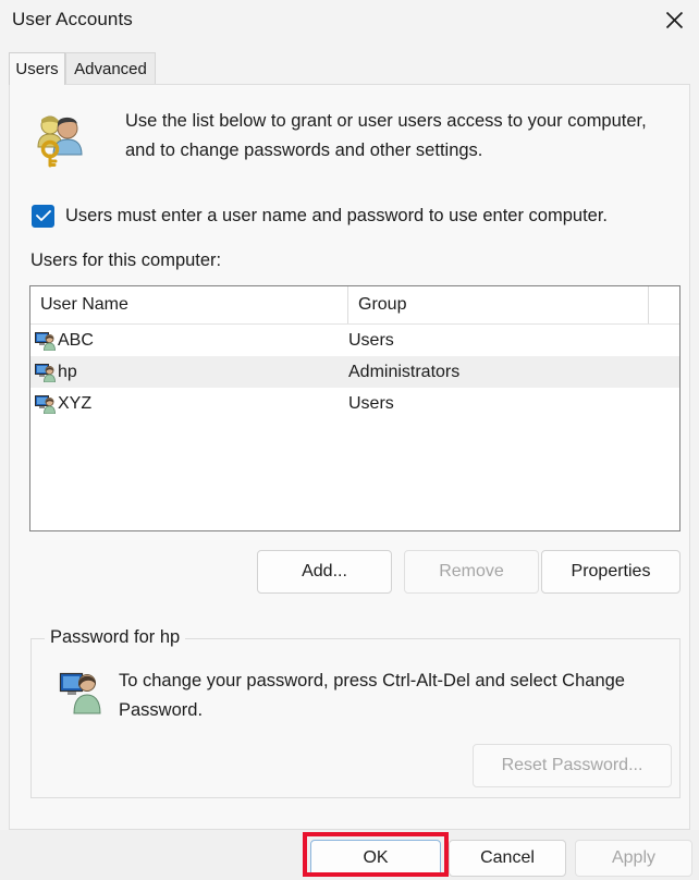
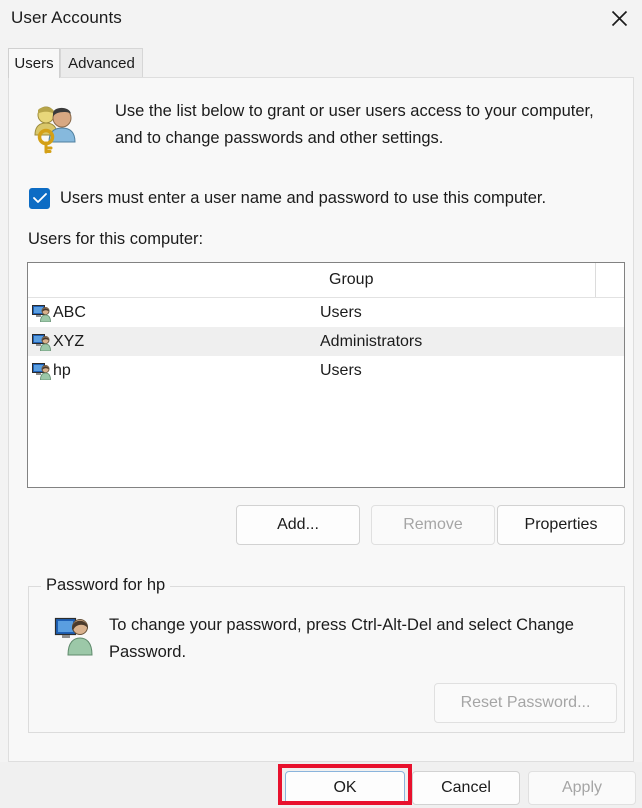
  User Accounts
  Users
  Advanced
  Use the list below to grant or user users access to your computer, and to change passwords and other settings.
- Users must enter a user name and password to use enter computer.
+ Users must enter a user name and password to use this computer.
  Users for this computer:
- User Name
  Group
  ABC
  Users
- hp
+ XYZ
  Administrators
- XYZ
+ hp
  Users
  Add...
  Remove
  Properties
  Password for hp
  To change your password, press Ctrl-Alt-Del and select Change Password.
  Reset Password...
  OK
  Cancel
  Apply
